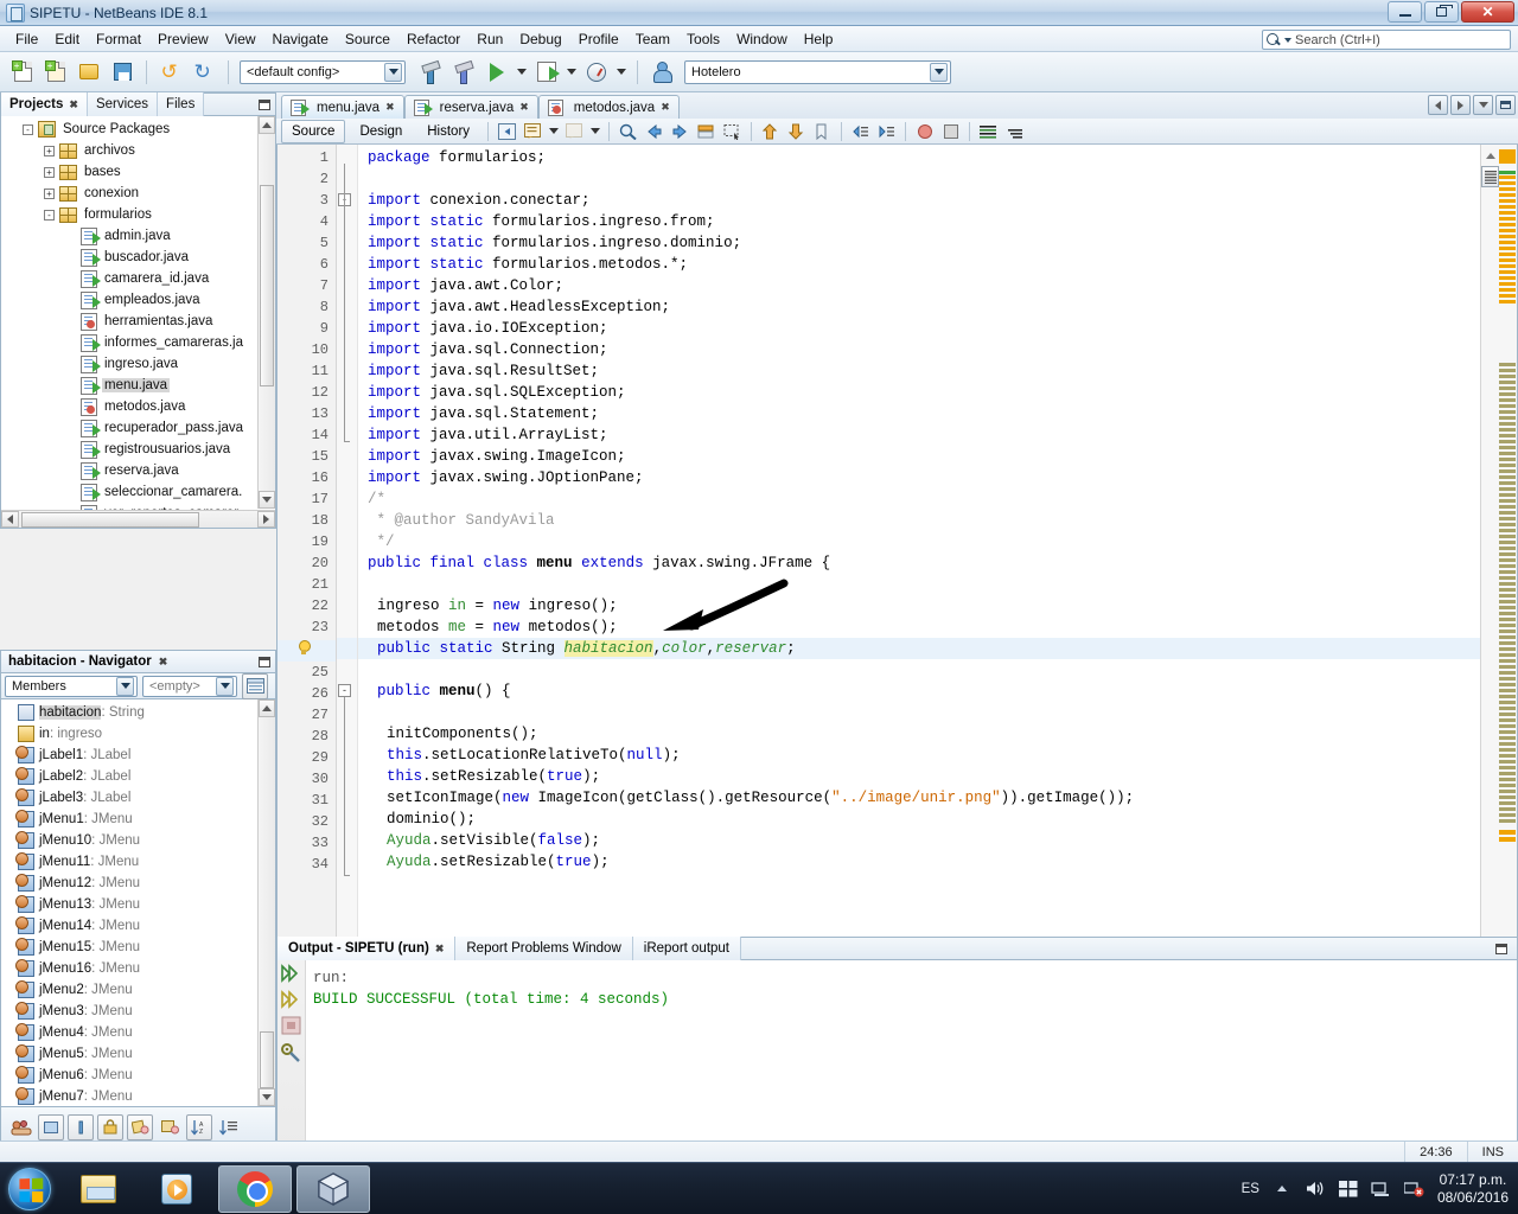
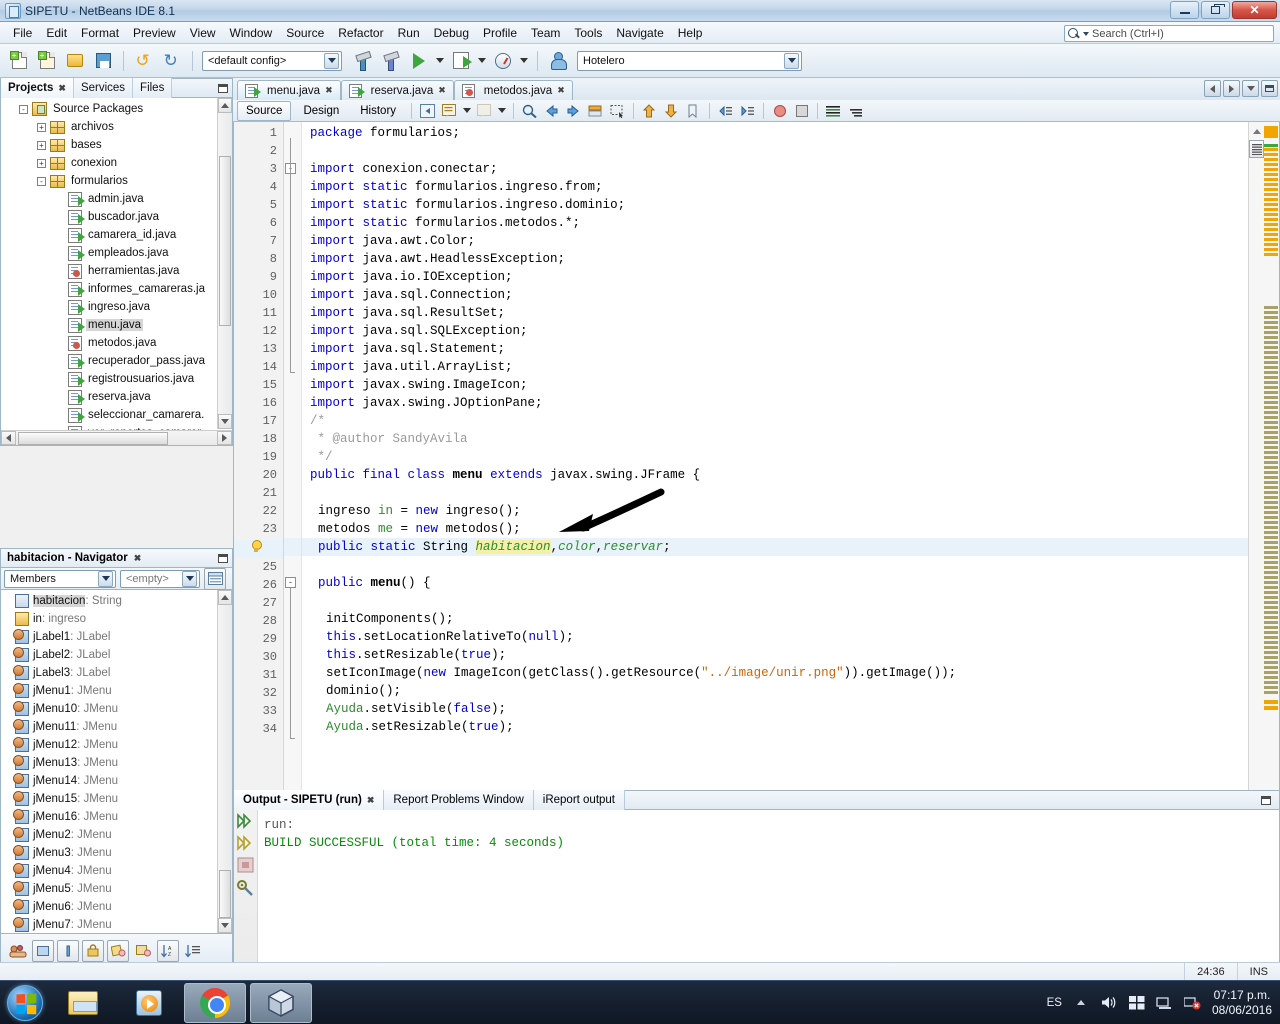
  SIPETU - NetBeans IDE 8.1
  ✕
  Search (Ctrl+I)
  File
  Edit
  Format
  Preview
  View
- Navigate
+ Window
  Source
  Refactor
  Run
  Debug
  Profile
  Team
  Tools
- Window
+ Navigate
  Help
  +
  +
  <default config>
  Hotelero
  Projects
  ✖
  Services
  Files
  -
  Source Packages
  +
  archivos
  +
  bases
  +
  conexion
  -
  formularios
  admin.java
  buscador.java
  camarera_id.java
  empleados.java
  herramientas.java
  informes_camareras.ja
  ingreso.java
  menu.java
  metodos.java
  recuperador_pass.java
  registrousuarios.java
  reserva.java
  seleccionar_camarera.
  habitacion - Navigator
  ✖
  Members
  <empty>
  habitacion
  : String
  in
  : ingreso
  jLabel1
  : JLabel
  jLabel2
  : JLabel
  jLabel3
  : JLabel
  jMenu1
  : JMenu
  jMenu10
  : JMenu
  jMenu11
  : JMenu
  jMenu12
  : JMenu
  jMenu13
  : JMenu
  jMenu14
  : JMenu
  jMenu15
  : JMenu
  jMenu16
  : JMenu
  jMenu2
  : JMenu
  jMenu3
  : JMenu
  jMenu4
  : JMenu
  jMenu5
  : JMenu
  jMenu6
  : JMenu
  jMenu7
  : JMenu
  menu.java
  ✖
  reserva.java
  ✖
  metodos.java
  ✖
  Source
  Design
  History
  1
  2
  3
  4
  5
  6
  7
  8
  9
  10
  11
  12
  13
  14
  15
  16
  17
  18
  19
  20
  21
  22
  23
  25
  26
  27
  28
  29
  30
  31
  32
  33
  34
  -
  package formularios;
  import conexion.conectar;
  import static formularios.ingreso.from;
  import static formularios.ingreso.dominio;
  import static formularios.metodos.*;
  import java.awt.Color;
  import java.awt.HeadlessException;
  import java.io.IOException;
  import java.sql.Connection;
  import java.sql.ResultSet;
  import java.sql.SQLException;
  import java.sql.Statement;
  import java.util.ArrayList;
  import javax.swing.ImageIcon;
  import javax.swing.JOptionPane;
  /*
  * @author SandyAvila
  */
  public final class menu extends javax.swing.JFrame {
  ingreso in = new ingreso();
  metodos me = new metodos();
  public static String habitacion,color,reservar;
  public menu() {
  initComponents();
  this.setLocationRelativeTo(null);
  this.setResizable(true);
  setIconImage(new ImageIcon(getClass().getResource("../image/unir.png")).getImage());
  dominio();
  Ayuda.setVisible(false);
  Ayuda.setResizable(true);
  Output - SIPETU (run)
  ✖
  Report Problems Window
  iReport output
  run:
  BUILD SUCCESSFUL (total time: 4 seconds)
  24:36
  INS
  ES
  07:17 p.m.
  08/06/2016
